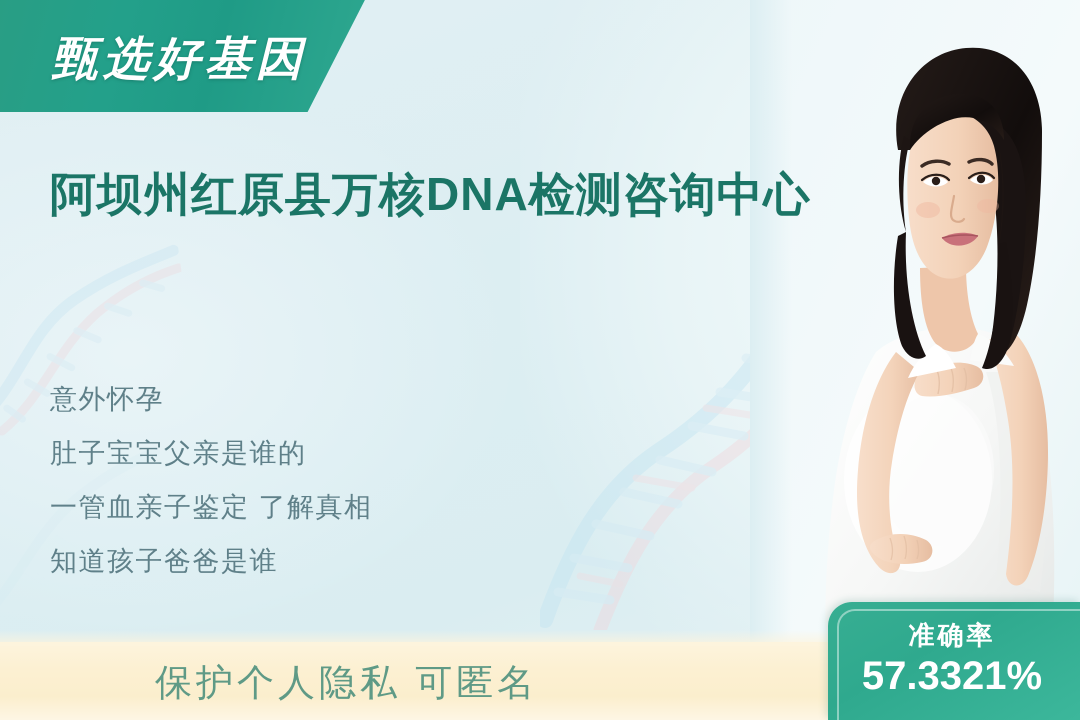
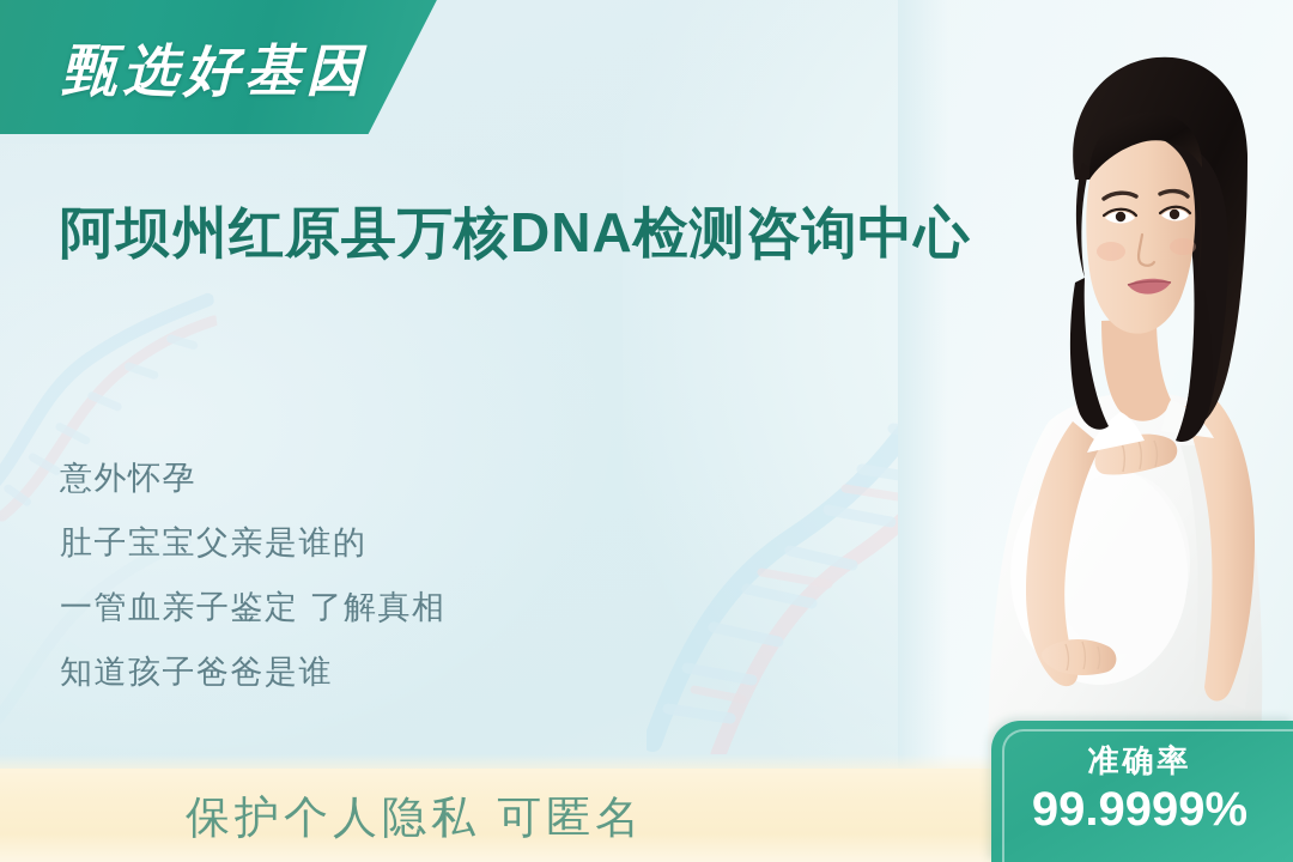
  甄选好基因
  阿坝州红原县万核DNA检测咨询中心
  意外怀孕
  肚子宝宝父亲是谁的
  一管血亲子鉴定 了解真相
  知道孩子爸爸是谁
  保护个人隐私 可匿名
  准确率
- 57.3321%
+ 99.9999%
